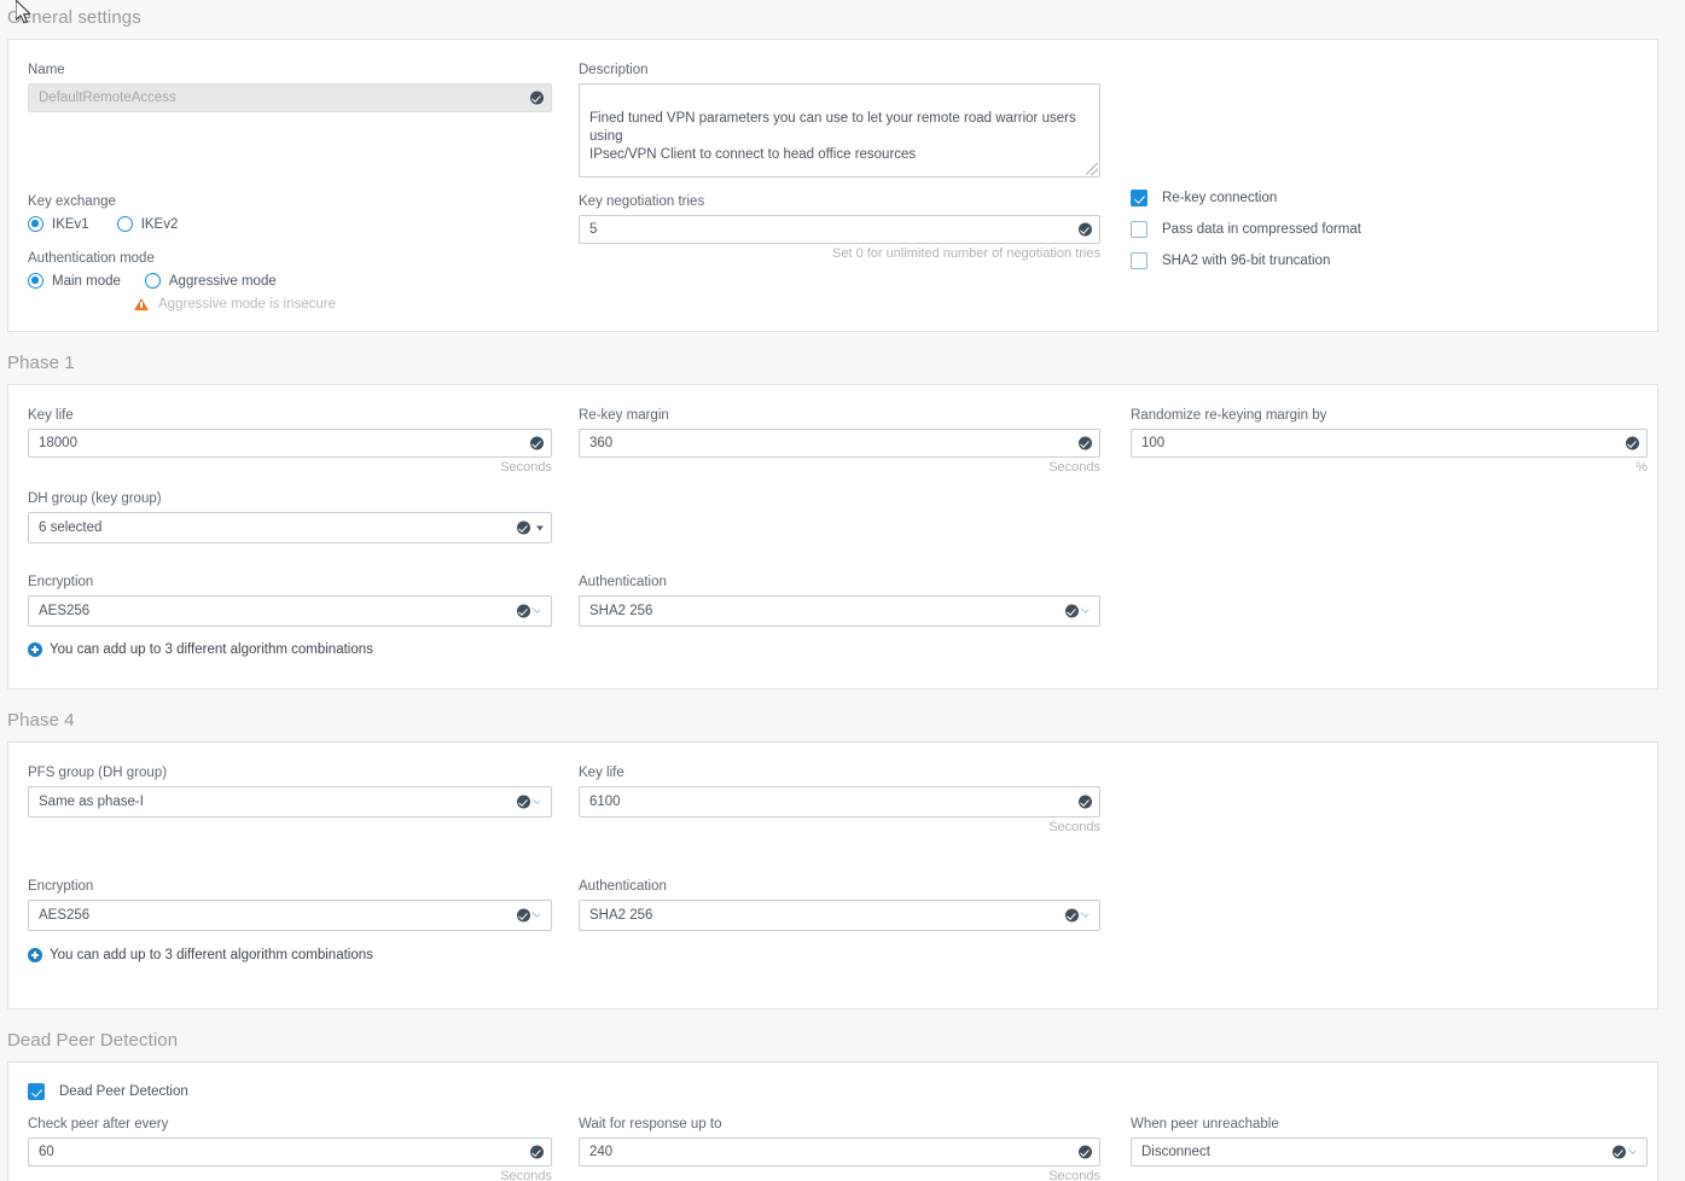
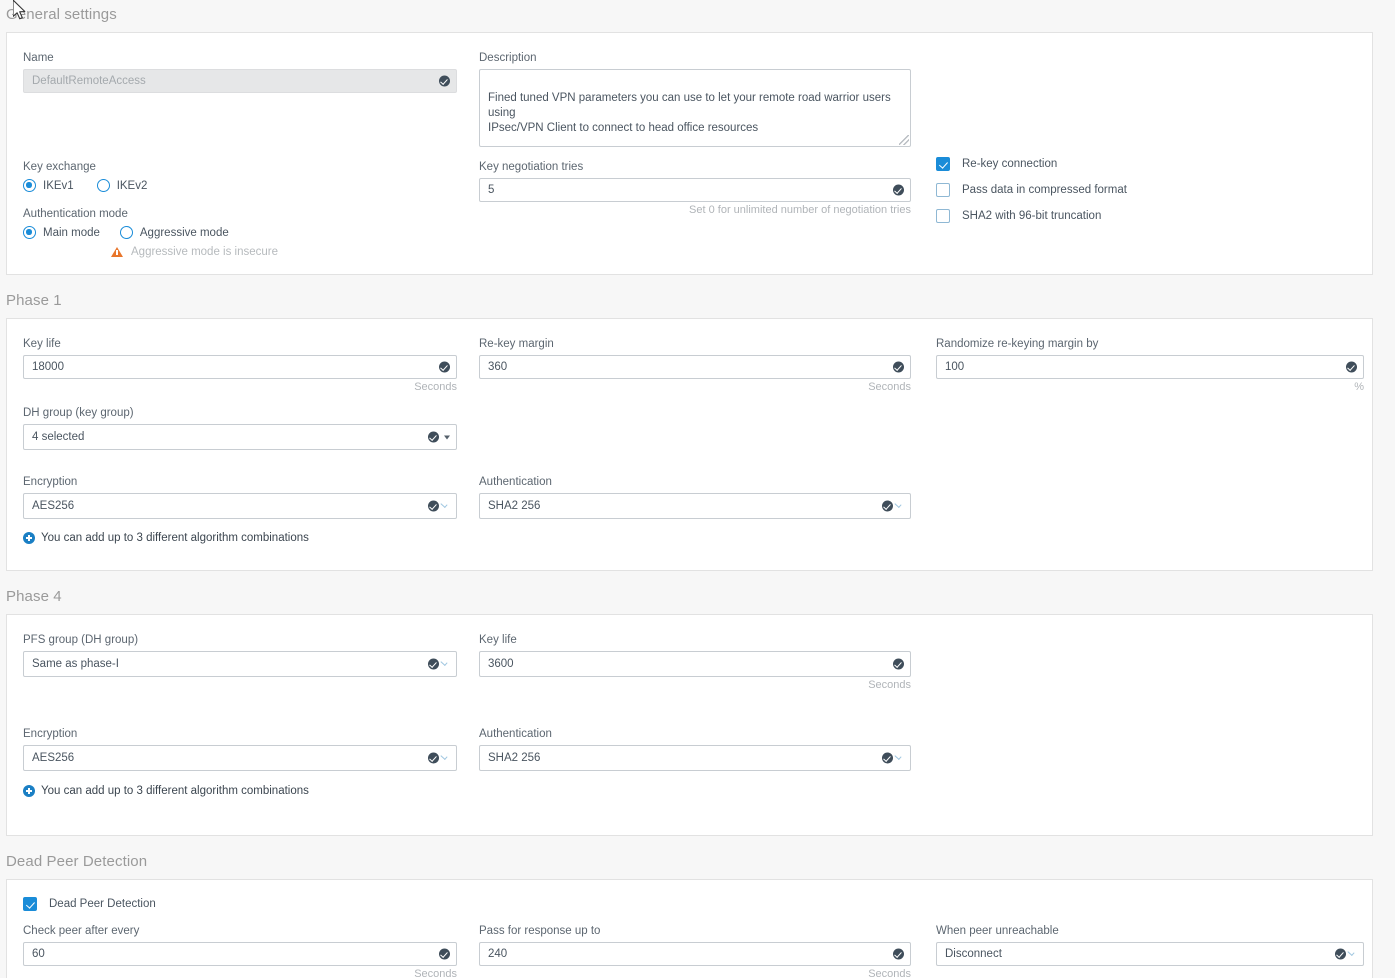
  General settings
  Name
  DefaultRemoteAccess
  Description
  Fined tuned VPN parameters you can use to let your remote road warrior users using
  IPsec/VPN Client to connect to head office resources
  Key exchange
  IKEv1
  IKEv2
  Authentication mode
  Main mode
  Aggressive mode
  Aggressive mode is insecure
  Key negotiation tries
  5
  Set 0 for unlimited number of negotiation tries
  Re-key connection
  Pass data in compressed format
  SHA2 with 96-bit truncation
  Phase 1
  Key life
  18000
  Seconds
  Re-key margin
  360
  Seconds
  Randomize re-keying margin by
  100
  %
  DH group (key group)
- 6 selected
+ 4 selected
  Encryption
  AES256
  Authentication
  SHA2 256
  You can add up to 3 different algorithm combinations
  Phase 4
  PFS group (DH group)
  Same as phase-I
  Key life
- 6100
+ 3600
  Seconds
  Encryption
  AES256
  Authentication
  SHA2 256
  You can add up to 3 different algorithm combinations
  Dead Peer Detection
  Dead Peer Detection
  Check peer after every
  60
  Seconds
- Wait for response up to
+ Pass for response up to
  240
  Seconds
  When peer unreachable
  Disconnect
